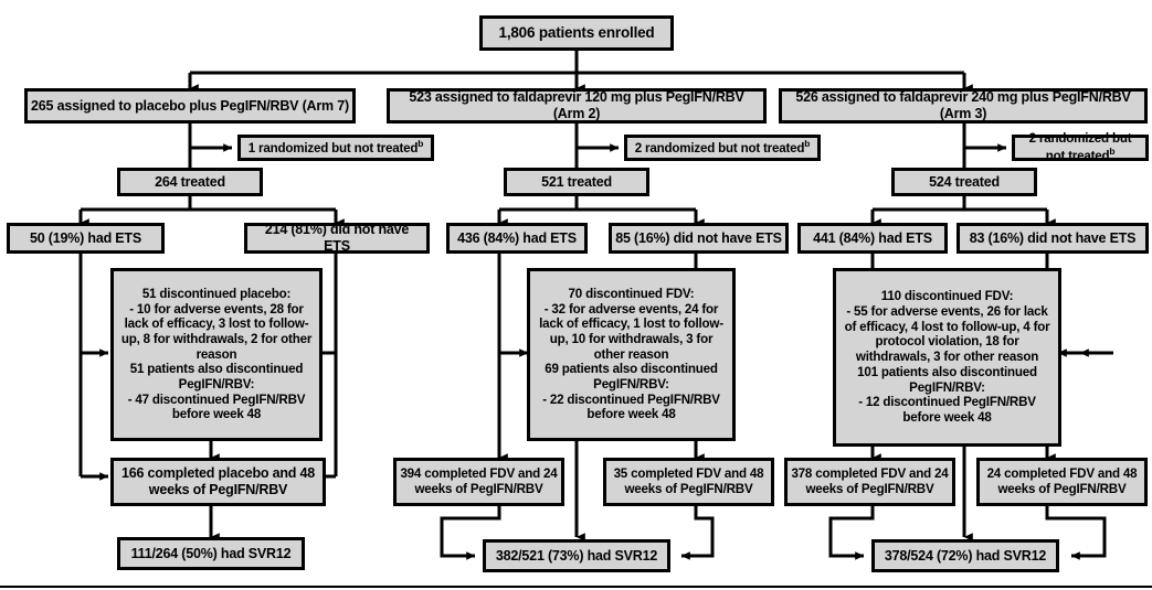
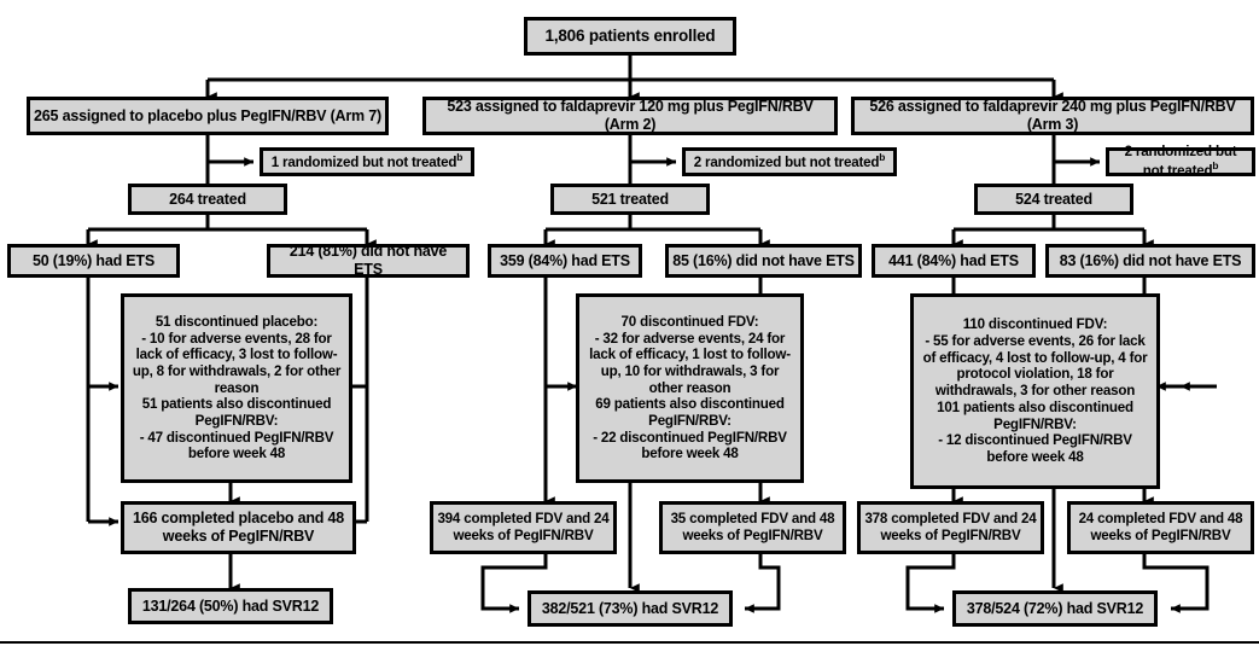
  1,806 patients enrolled
  265 assigned to placebo plus PegIFN/RBV (Arm 7)
  523 assigned to faldaprevir 120 mg plus PegIFN/RBV (Arm 2)
  526 assigned to faldaprevir 240 mg plus PegIFN/RBV (Arm 3)
  1 randomized but not treatedb
  2 randomized but not treatedb
  2 randomized but not treatedb
  264 treated
  521 treated
  524 treated
  50 (19%) had ETS
  214 (81%) did not have ETS
- 436 (84%) had ETS
+ 359 (84%) had ETS
  85 (16%) did not have ETS
  441 (84%) had ETS
  83 (16%) did not have ETS
  51 discontinued placebo:
  - 10 for adverse events, 28 for lack of efficacy, 3 lost to follow-up, 8 for withdrawals, 2 for other reason
  51 patients also discontinued PegIFN/RBV:
  - 47 discontinued PegIFN/RBV before week 48
  70 discontinued FDV:
  - 32 for adverse events, 24 for lack of efficacy, 1 lost to follow-up, 10 for withdrawals, 3 for other reason
  69 patients also discontinued PegIFN/RBV:
  - 22 discontinued PegIFN/RBV before week 48
  110 discontinued FDV:
  - 55 for adverse events, 26 for lack of efficacy, 4 lost to follow-up, 4 for protocol violation, 18 for withdrawals, 3 for other reason
  101 patients also discontinued PegIFN/RBV:
  - 12 discontinued PegIFN/RBV before week 48
  166 completed placebo and 48 weeks of PegIFN/RBV
  394 completed FDV and 24 weeks of PegIFN/RBV
  35 completed FDV and 48 weeks of PegIFN/RBV
  378 completed FDV and 24 weeks of PegIFN/RBV
  24 completed FDV and 48 weeks of PegIFN/RBV
- 111/264 (50%) had SVR12
+ 131/264 (50%) had SVR12
  382/521 (73%) had SVR12
  378/524 (72%) had SVR12
